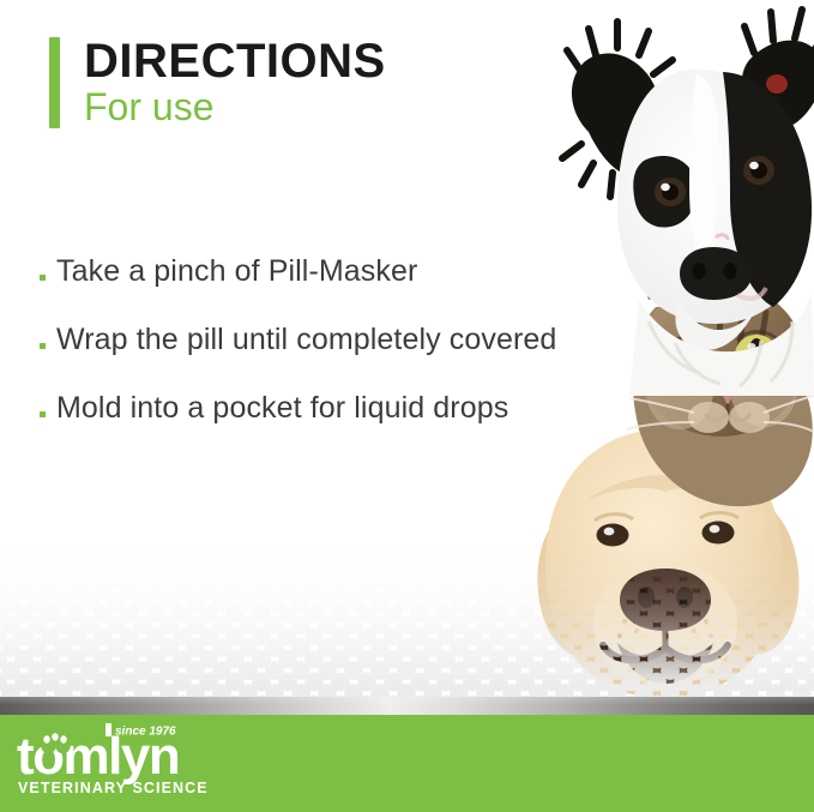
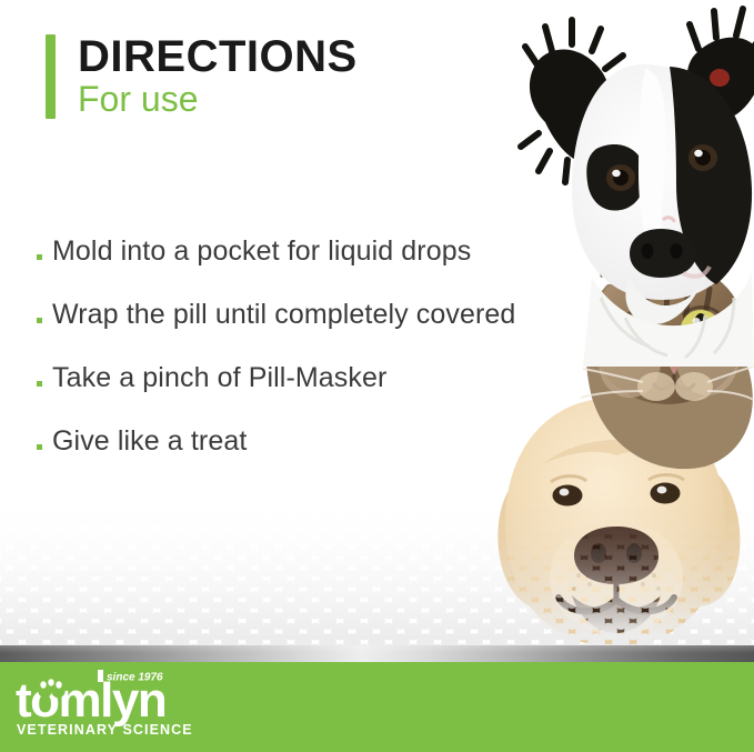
  DIRECTIONS
  For use
- Take a pinch of Pill-Masker
+ Mold into a pocket for liquid drops
  Wrap the pill until completely covered
- Mold into a pocket for liquid drops
+ Take a pinch of Pill-Masker
+ Give like a treat
  since 1976
  tomlyn
  VETERINARY SCIENCE
